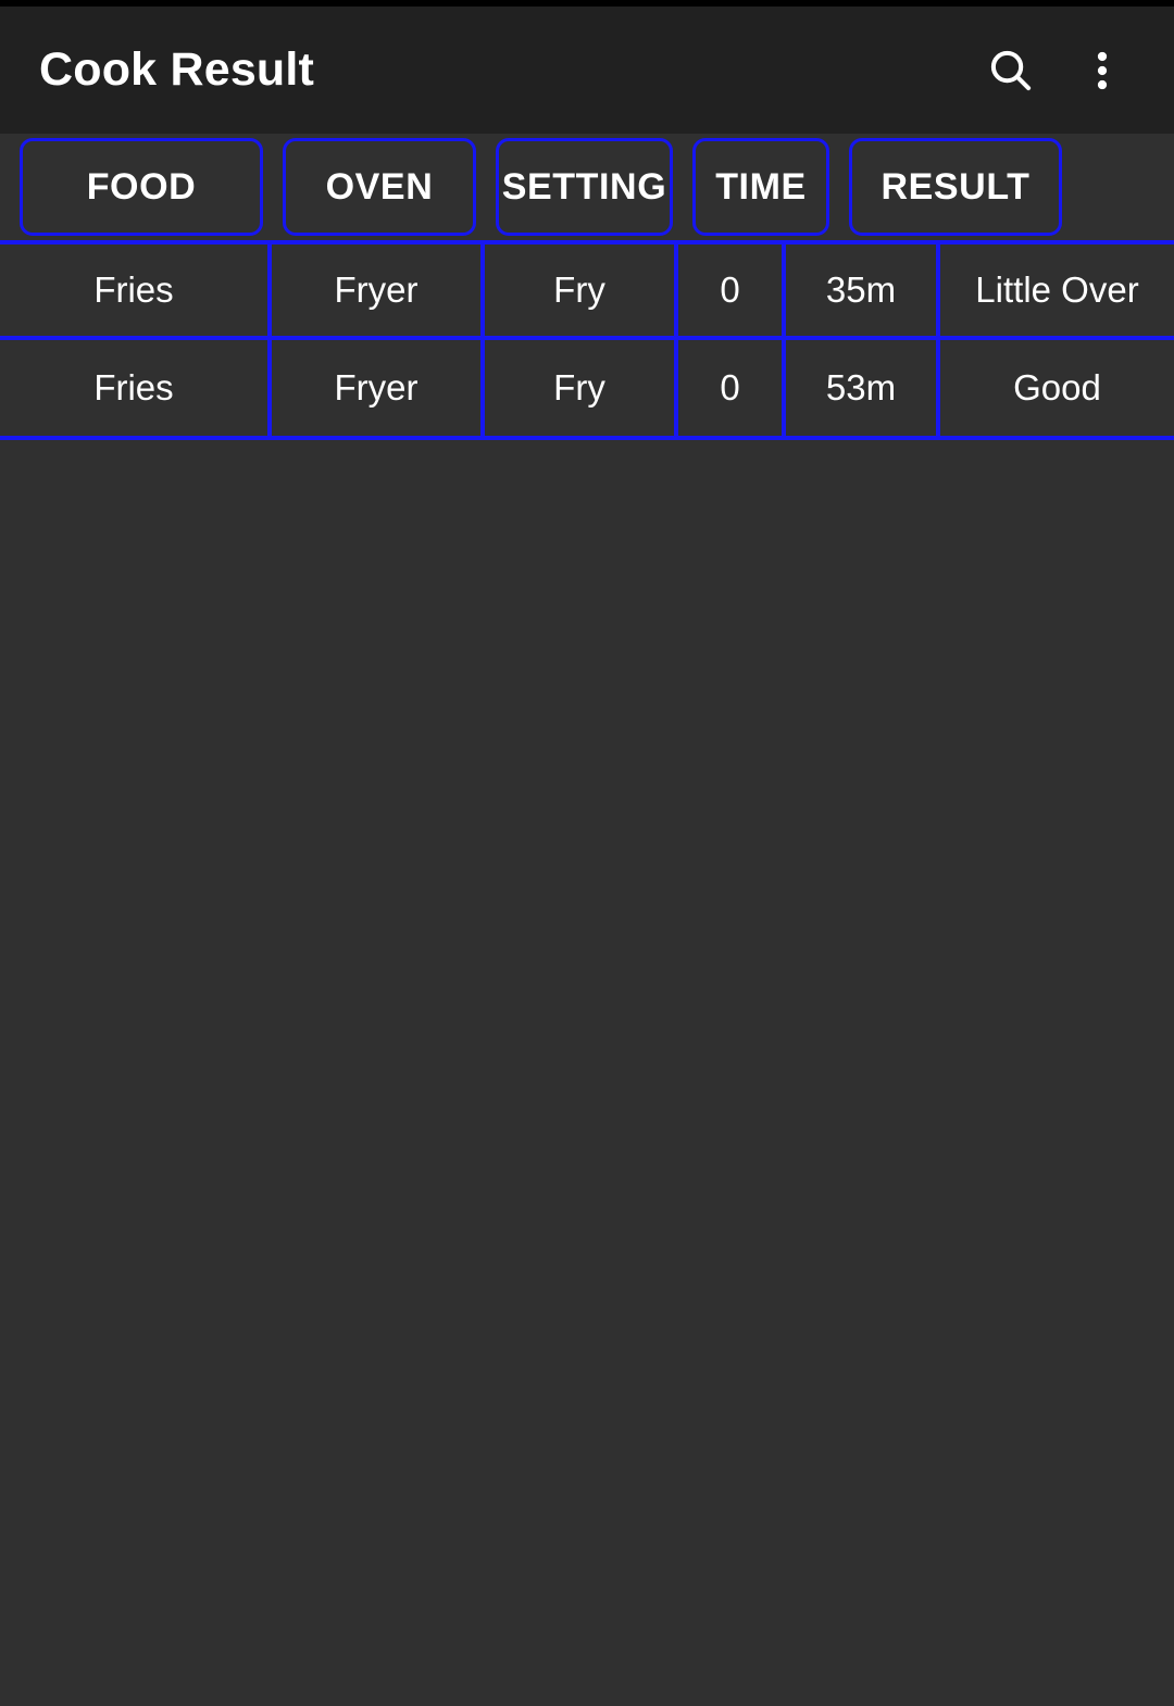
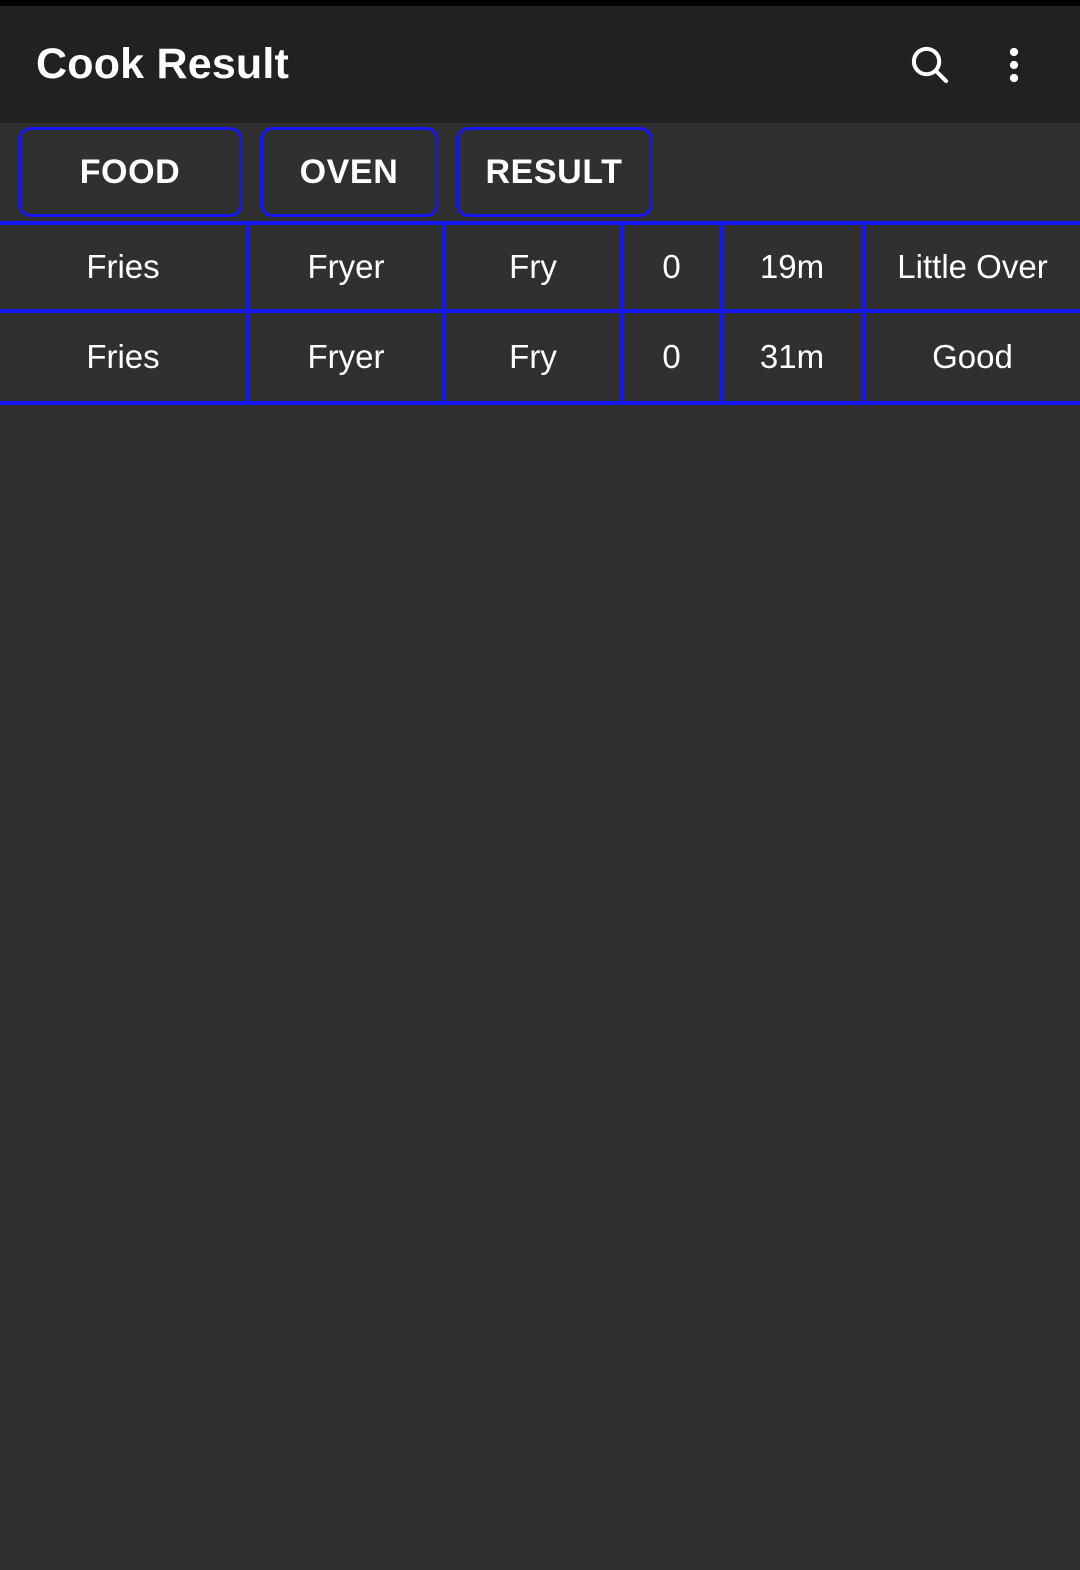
  Cook Result
  FOOD
  OVEN
- SETTING
- TIME
  RESULT
  Fries
  Fryer
  Fry
  0
- 35m
+ 19m
  Little Over
  Fries
  Fryer
  Fry
  0
- 53m
+ 31m
  Good
